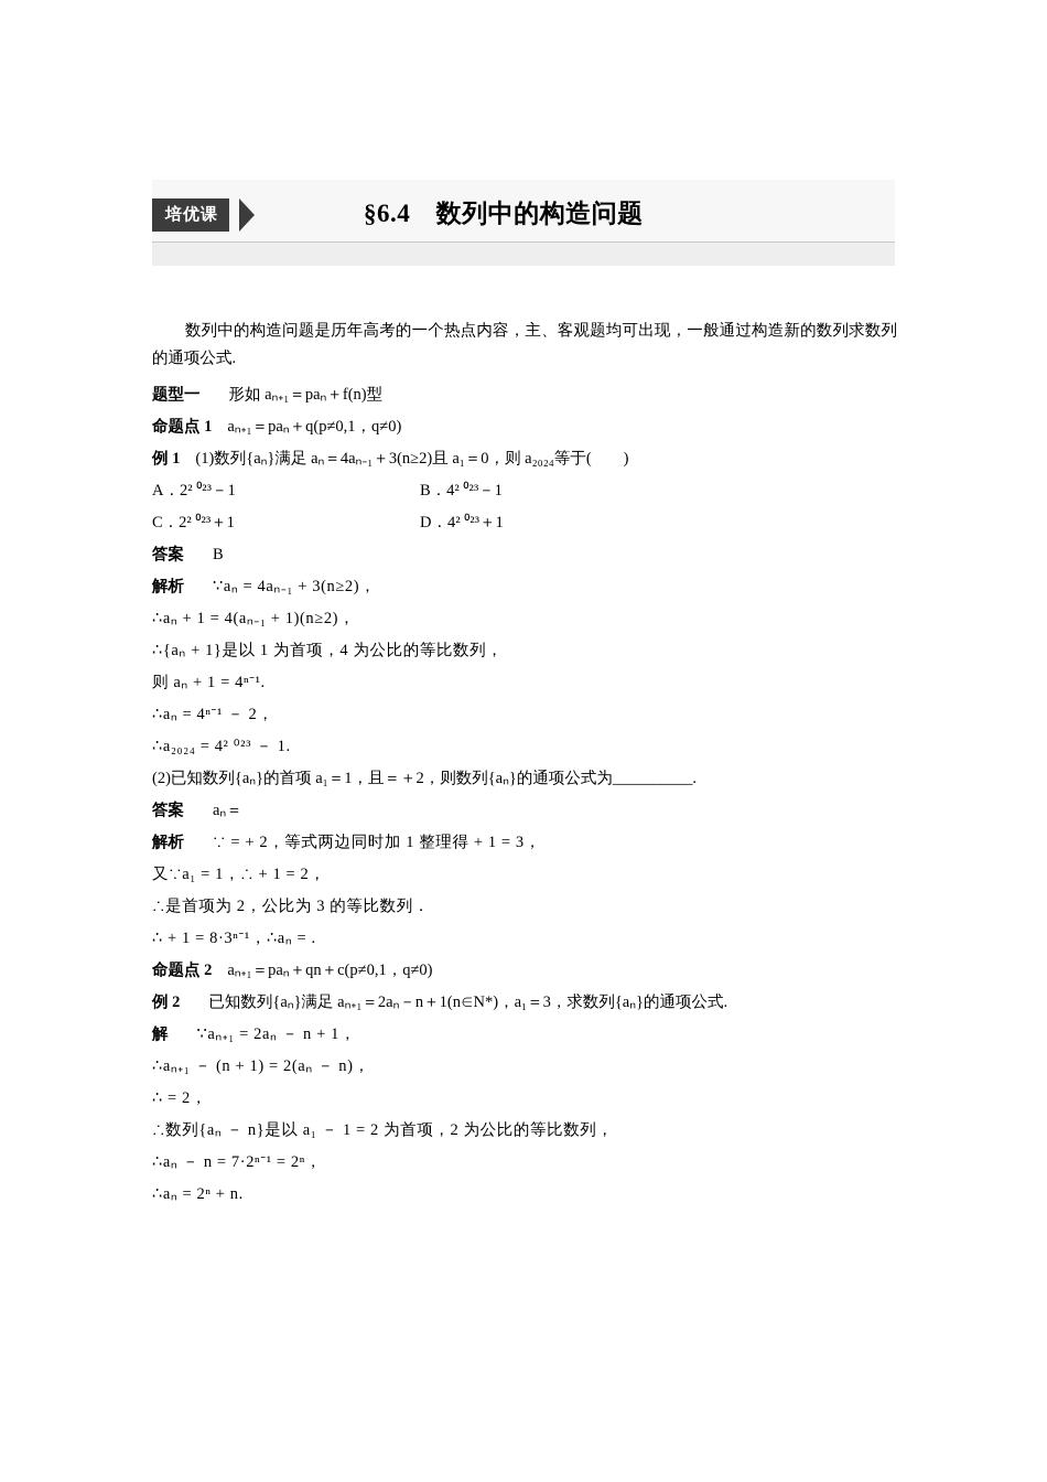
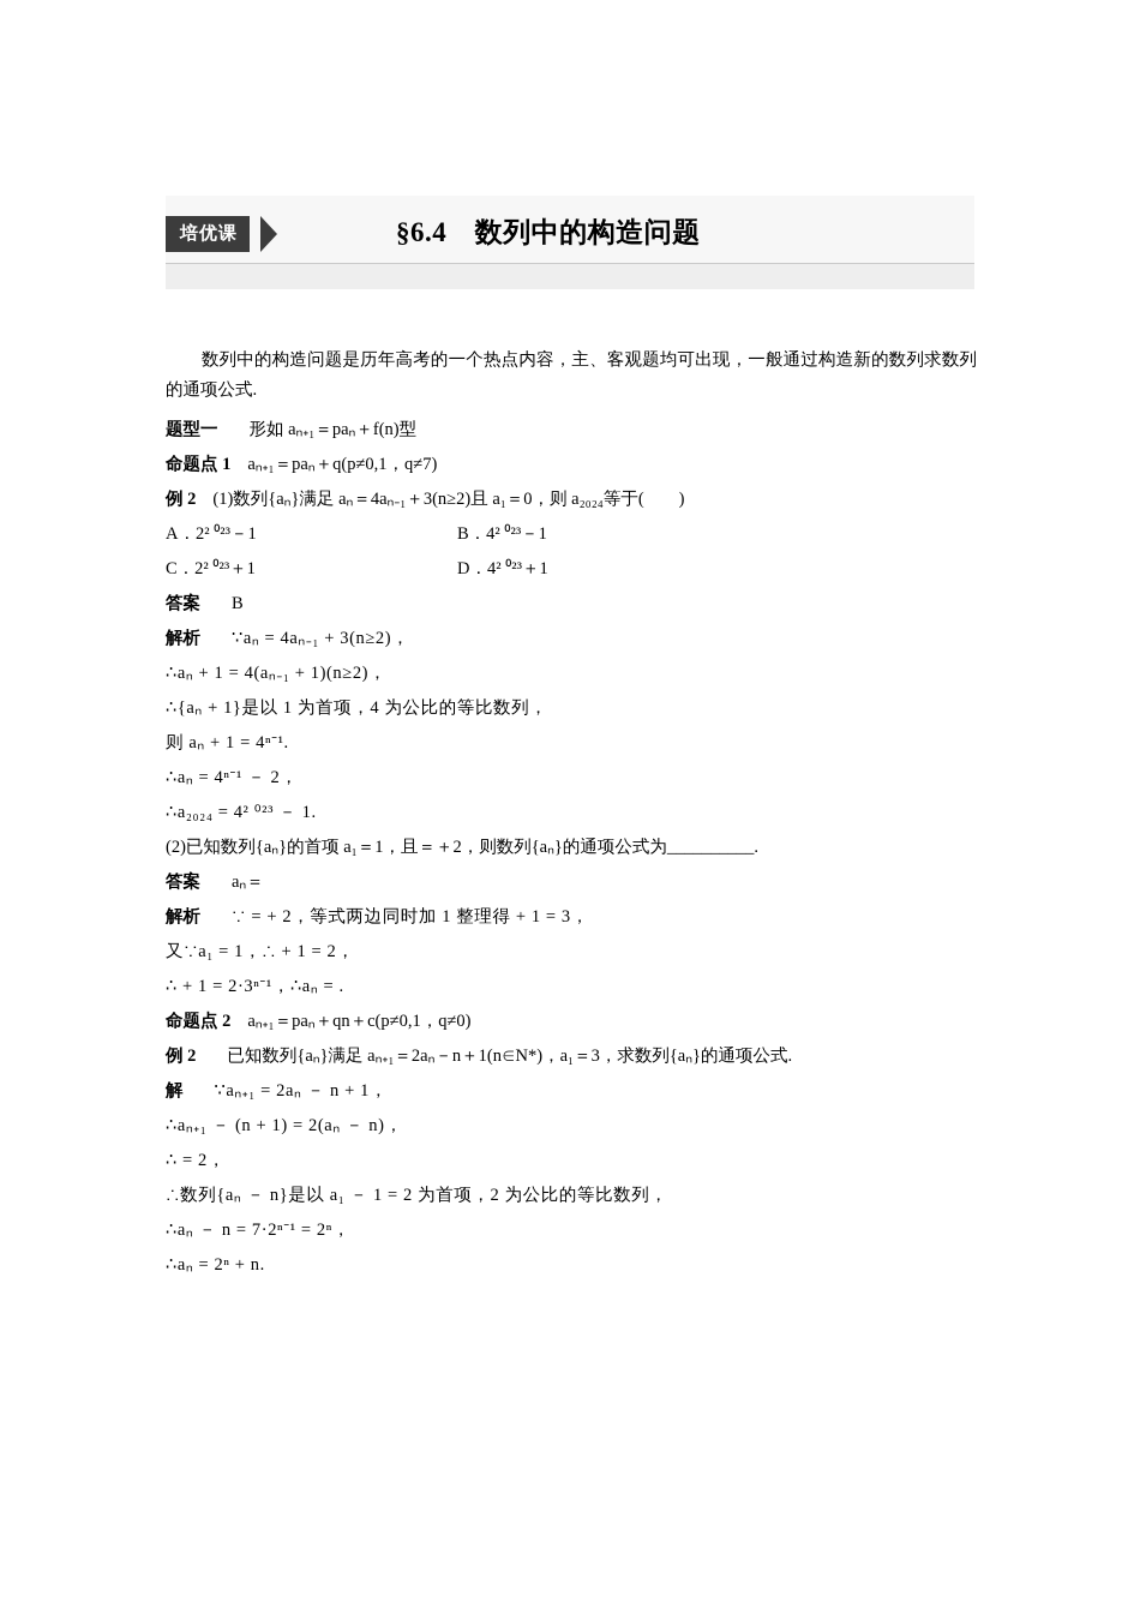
  培优课
  §6.4 数列中的构造问题
  数列中的构造问题是历年高考的一个热点内容，主、客观题均可出现，一般通过构造新的数列求数列的通项公式.
  题型一 形如 aₙ₊₁＝paₙ＋f(n)型
- 命题点 1 aₙ₊₁＝paₙ＋q(p≠0,1，q≠0)
+ 命题点 1 aₙ₊₁＝paₙ＋q(p≠0,1，q≠7)
- 例 1 (1)数列{aₙ}满足 aₙ＝4aₙ₋₁＋3(n≥2)且 a₁＝0，则 a₂₀₂₄等于( )
+ 例 2 (1)数列{aₙ}满足 aₙ＝4aₙ₋₁＋3(n≥2)且 a₁＝0，则 a₂₀₂₄等于( )
  A．2² ⁰²³－1 B．4² ⁰²³－1
  C．2² ⁰²³＋1 D．4² ⁰²³＋1
  答案 B
  解析 ∵aₙ = 4aₙ₋₁ + 3(n≥2)，
  ∴aₙ + 1 = 4(aₙ₋₁ + 1)(n≥2)，
  ∴{aₙ + 1}是以 1 为首项，4 为公比的等比数列，
  则 aₙ + 1 = 4ⁿ⁻¹.
  ∴aₙ = 4ⁿ⁻¹ － 2，
  ∴a₂₀₂₄ = 4² ⁰²³ － 1.
  (2)已知数列{aₙ}的首项 a₁＝1，且＝＋2，则数列{aₙ}的通项公式为__________.
  答案 aₙ＝
  解析 ∵ = + 2，等式两边同时加 1 整理得 + 1 = 3，
  又∵a₁ = 1，∴ + 1 = 2，
- ∴是首项为 2，公比为 3 的等比数列．
- ∴ + 1 = 8·3ⁿ⁻¹，∴aₙ = .
+ ∴ + 1 = 2·3ⁿ⁻¹，∴aₙ = .
  命题点 2 aₙ₊₁＝paₙ＋qn＋c(p≠0,1，q≠0)
  例 2 已知数列{aₙ}满足 aₙ₊₁＝2aₙ－n＋1(n∈N*)，a₁＝3，求数列{aₙ}的通项公式.
  解 ∵aₙ₊₁ = 2aₙ － n + 1，
  ∴aₙ₊₁ － (n + 1) = 2(aₙ － n)，
  ∴ = 2，
  ∴数列{aₙ － n}是以 a₁ － 1 = 2 为首项，2 为公比的等比数列，
  ∴aₙ － n = 7·2ⁿ⁻¹ = 2ⁿ，
  ∴aₙ = 2ⁿ + n.
